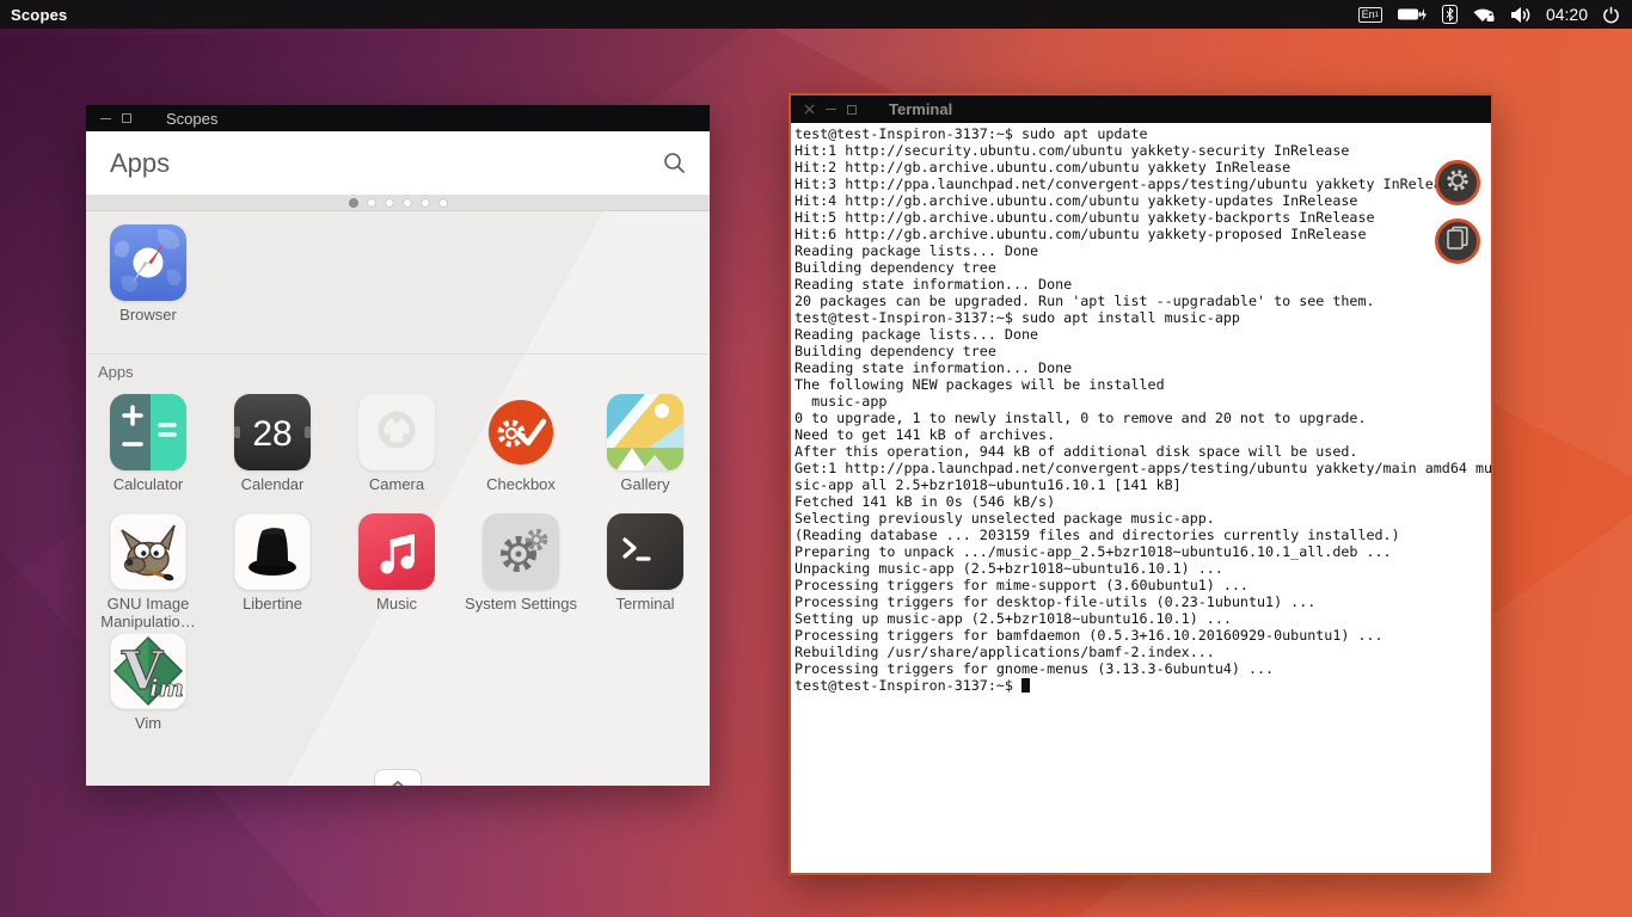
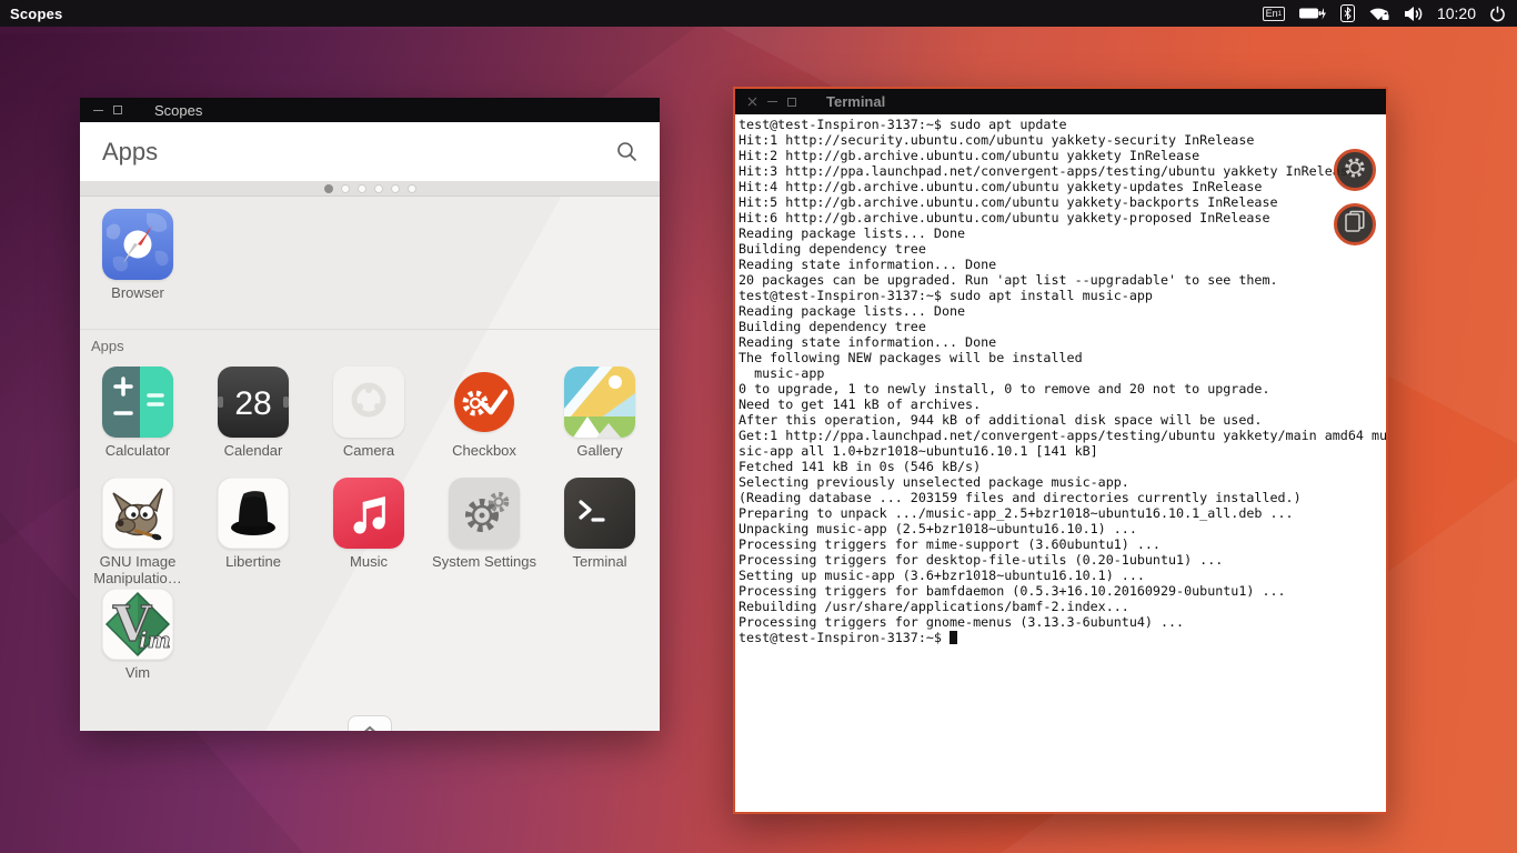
  Scopes
  En
- 04:20
+ 10:20
  Scopes
  Apps
  Browser
  Apps
  Calculator
  28
  Calendar
  Camera
  Checkbox
  Gallery
  GNU Image Manipulatio…
  Libertine
  Music
  System Settings
  Terminal
  V
  im
  Vim
  Terminal
  test@test-Inspiron-3137:~$ sudo apt update
  Hit:1 http://security.ubuntu.com/ubuntu yakkety-security InRelease
  Hit:2 http://gb.archive.ubuntu.com/ubuntu yakkety InRelease
  Hit:3 http://ppa.launchpad.net/convergent-apps/testing/ubuntu yakkety InRele
  Hit:4 http://gb.archive.ubuntu.com/ubuntu yakkety-updates InRelease
  Hit:5 http://gb.archive.ubuntu.com/ubuntu yakkety-backports InRelease
  Hit:6 http://gb.archive.ubuntu.com/ubuntu yakkety-proposed InRelease
  Reading package lists... Done
  Building dependency tree
  Reading state information... Done
  20 packages can be upgraded. Run 'apt list --upgradable' to see them.
  test@test-Inspiron-3137:~$ sudo apt install music-app
  Reading package lists... Done
  Building dependency tree
  Reading state information... Done
  The following NEW packages will be installed
  music-app
  0 to upgrade, 1 to newly install, 0 to remove and 20 not to upgrade.
  Need to get 141 kB of archives.
  After this operation, 944 kB of additional disk space will be used.
  Get:1 http://ppa.launchpad.net/convergent-apps/testing/ubuntu yakkety/main amd64 mu
- sic-app all 2.5+bzr1018~ubuntu16.10.1 [141 kB]
+ sic-app all 1.0+bzr1018~ubuntu16.10.1 [141 kB]
  Fetched 141 kB in 0s (546 kB/s)
  Selecting previously unselected package music-app.
  (Reading database ... 203159 files and directories currently installed.)
  Preparing to unpack .../music-app_2.5+bzr1018~ubuntu16.10.1_all.deb ...
  Unpacking music-app (2.5+bzr1018~ubuntu16.10.1) ...
  Processing triggers for mime-support (3.60ubuntu1) ...
- Processing triggers for desktop-file-utils (0.23-1ubuntu1) ...
+ Processing triggers for desktop-file-utils (0.20-1ubuntu1) ...
- Setting up music-app (2.5+bzr1018~ubuntu16.10.1) ...
+ Setting up music-app (3.6+bzr1018~ubuntu16.10.1) ...
  Processing triggers for bamfdaemon (0.5.3+16.10.20160929-0ubuntu1) ...
  Rebuilding /usr/share/applications/bamf-2.index...
  Processing triggers for gnome-menus (3.13.3-6ubuntu4) ...
  test@test-Inspiron-3137:~$
